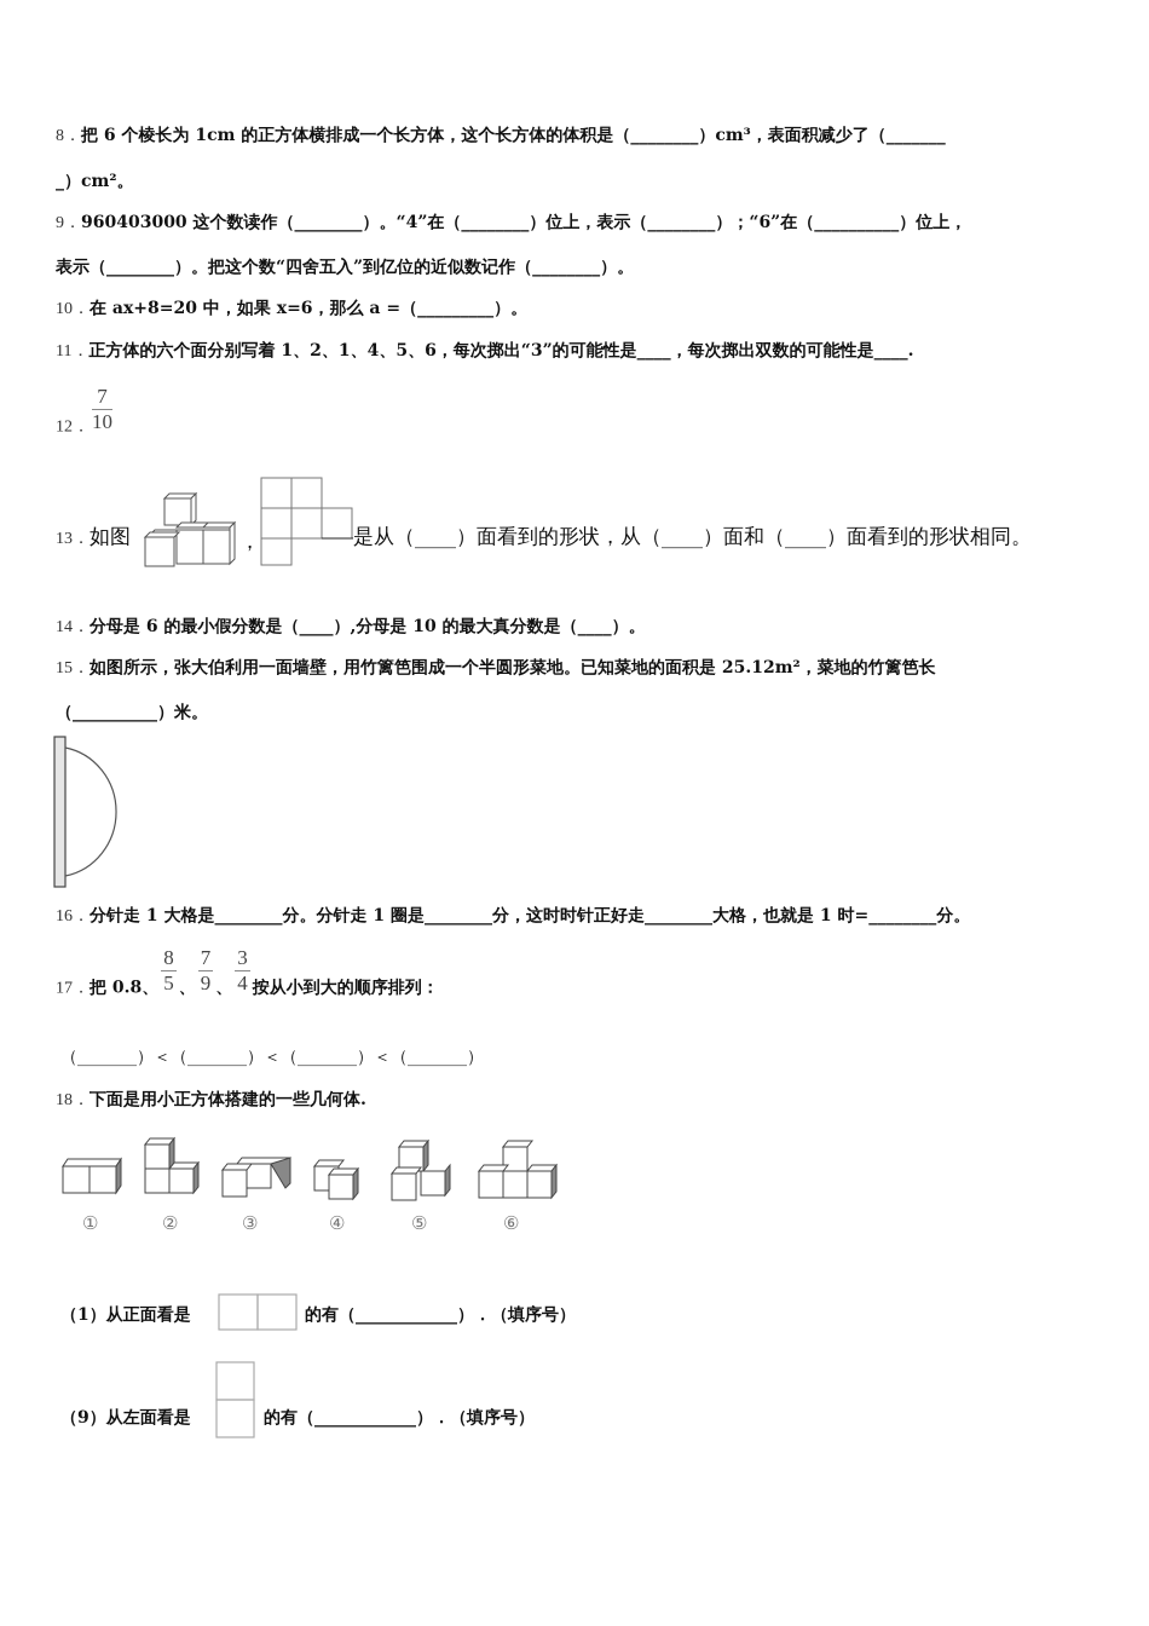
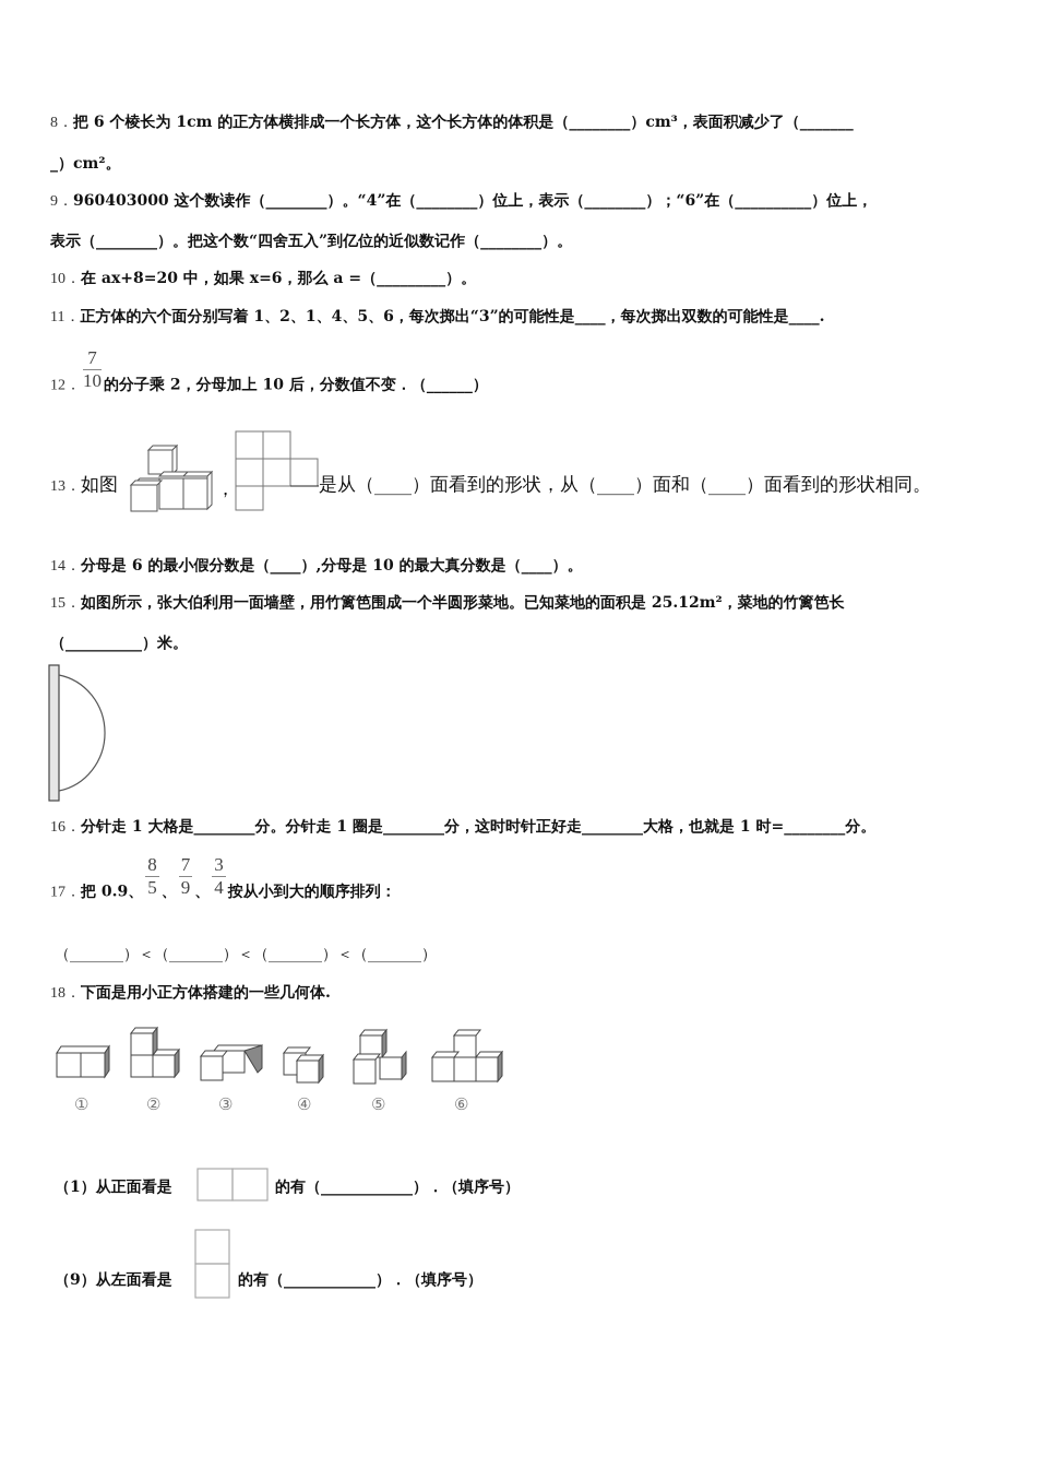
  8．把 6 个棱长为 1cm 的正方体横排成一个长方体，这个长方体的体积是（________）cm³，表面积减少了（_______
  _）cm²。
  9．960403000 这个数读作（________）。“4”在（________）位上，表示（________）；“6”在（__________）位上，
  表示（________）。把这个数“四舍五入”到亿位的近似数记作（________）。
  10．在 ax+8=20 中，如果 x=6，那么 a =（_________）。
  11．正方体的六个面分别写着 1、2、1、4、5、6，每次掷出“3”的可能性是____，每次掷出双数的可能性是____.
  12．
  7
  10
+ 的分子乘 2，分母加上 10 后，分数值不变．（______）
  13．如图
  ，
  是从（____）面看到的形状，从（____）面和（____）面看到的形状相同。
  14．分母是 6 的最小假分数是（____）,分母是 10 的最大真分数是（____）。
  15．如图所示，张大伯利用一面墙壁，用竹篱笆围成一个半圆形菜地。已知菜地的面积是 25.12m²，菜地的竹篱笆长
  （__________）米。
  16．分针走 1 大格是________分。分针走 1 圈是________分，这时时针正好走________大格，也就是 1 时=________分。
- 17．把 0.8、
+ 17．把 0.9、
  8
  5
  、
  7
  9
  、
  3
  4
  按从小到大的顺序排列：
  （_______）＜（_______）＜（_______）＜（_______）
  18．下面是用小正方体搭建的一些几何体.
  ①
  ②
  ③
  ④
  ⑤
  ⑥
  （1）从正面看是
  的有（____________）．（填序号）
  （9）从左面看是
  的有（____________）．（填序号）
